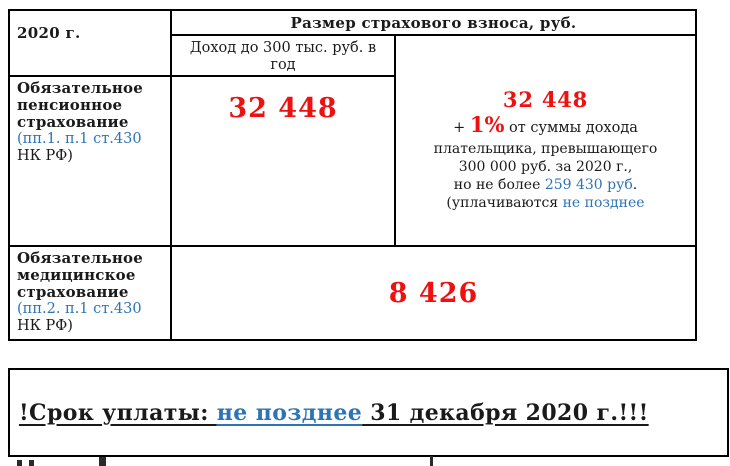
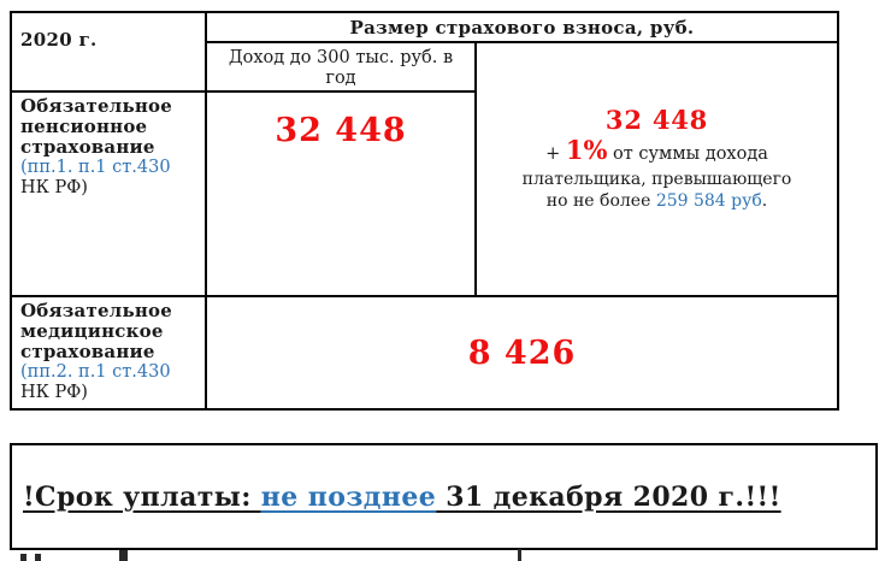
  2020 г.
  Размер страхового взноса, руб.
  Доход до 300 тыс. руб. в год
  Обязательное пенсионное страхование
  (пп.1. п.1 ст.430 НК РФ)
  32 448
  32 448
  + 1% от суммы дохода
  плательщика, превышающего
- 300 000 руб. за 2020 г.,
- но не более 259 430 руб.
+ но не более 259 584 руб.
- (уплачиваются не позднее
  Обязательное медицинское страхование
  (пп.2. п.1 ст.430 НК РФ)
  8 426
  !Срок уплаты: не позднее 31 декабря 2020 г.!!!
